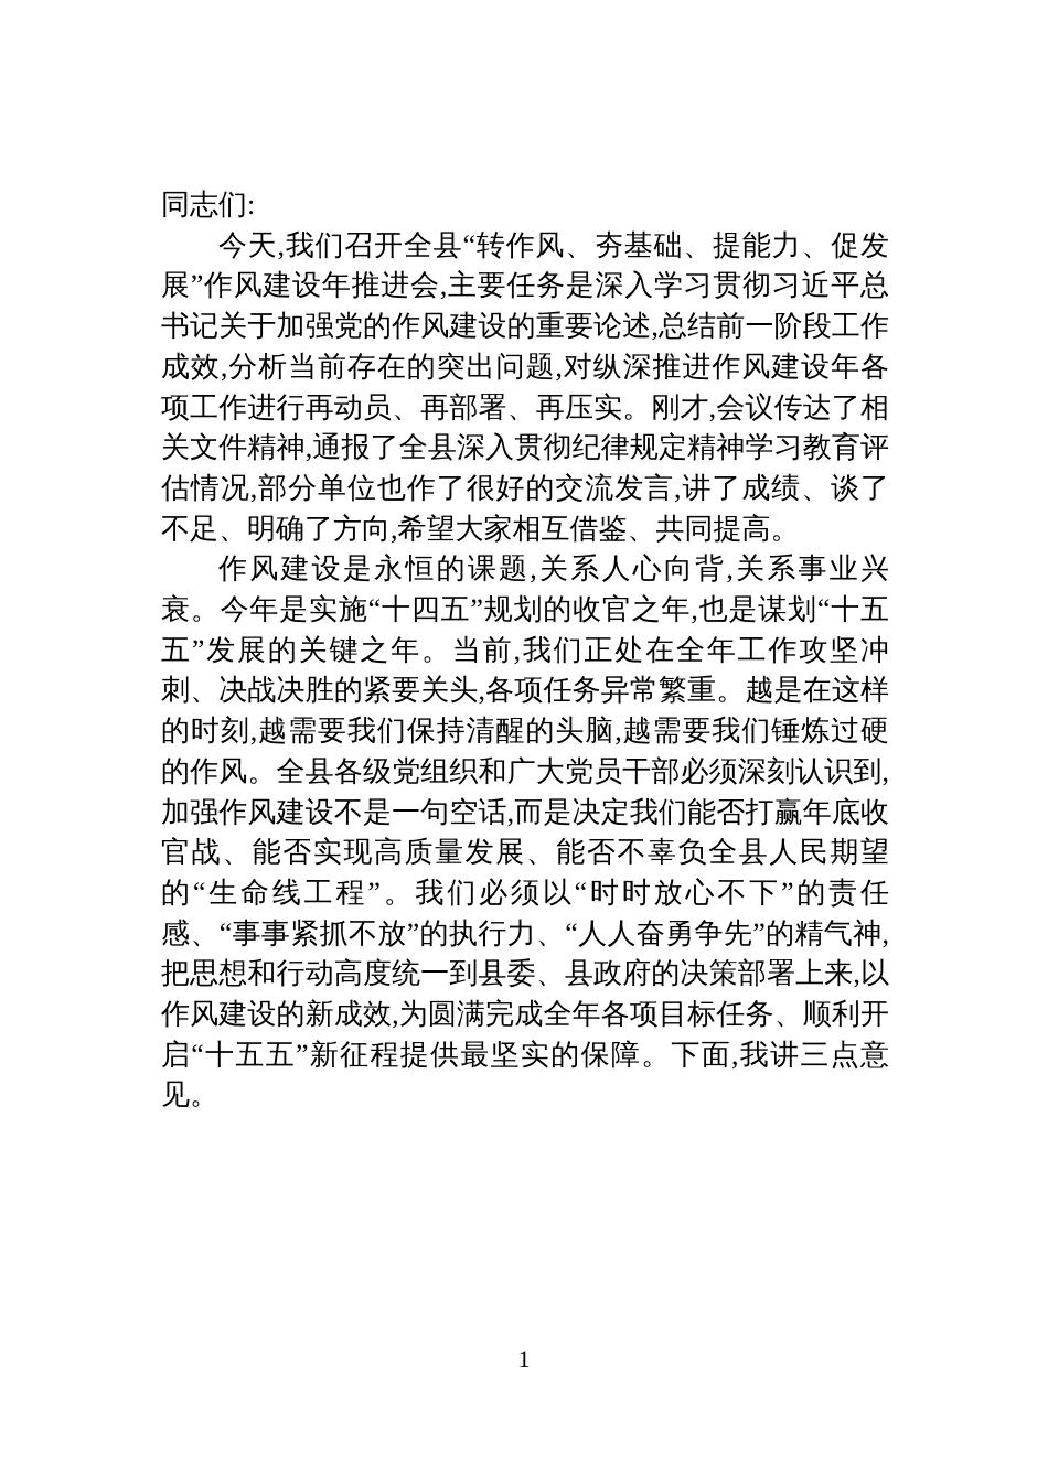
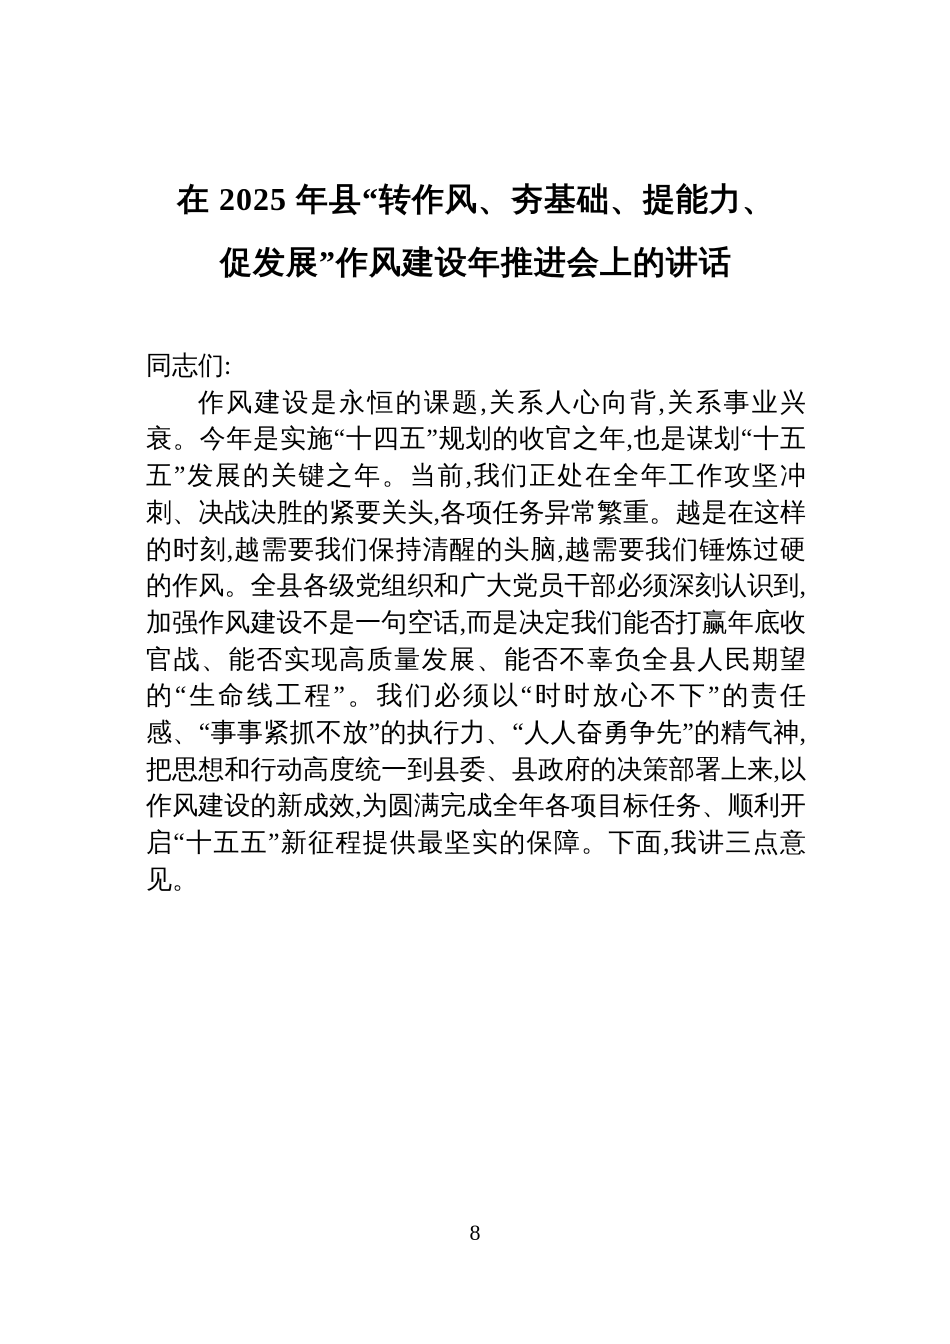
+ 在 2025 年县“转作风、夯基础、提能力、
+ 促发展”作风建设年推进会上的讲话
  同志们:
- 今天,我们召开全县“转作风、夯基础、提能力、促发展”作风建设年推进会,主要任务是深入学习贯彻习近平总书记关于加强党的作风建设的重要论述,总结前一阶段工作成效,分析当前存在的突出问题,对纵深推进作风建设年各项工作进行再动员、再部署、再压实。刚才,会议传达了相关文件精神,通报了全县深入贯彻纪律规定精神学习教育评估情况,部分单位也作了很好的交流发言,讲了成绩、谈了不足、明确了方向,希望大家相互借鉴、共同提高。
  作风建设是永恒的课题,关系人心向背,关系事业兴衰。今年是实施“十四五”规划的收官之年,也是谋划“十五五”发展的关键之年。当前,我们正处在全年工作攻坚冲刺、决战决胜的紧要关头,各项任务异常繁重。越是在这样的时刻,越需要我们保持清醒的头脑,越需要我们锤炼过硬的作风。全县各级党组织和广大党员干部必须深刻认识到,加强作风建设不是一句空话,而是决定我们能否打赢年底收官战、能否实现高质量发展、能否不辜负全县人民期望的“生命线工程”。我们必须以“时时放心不下”的责任感、“事事紧抓不放”的执行力、“人人奋勇争先”的精气神,把思想和行动高度统一到县委、县政府的决策部署上来,以作风建设的新成效,为圆满完成全年各项目标任务、顺利开启“十五五”新征程提供最坚实的保障。下面,我讲三点意见。
- 1
+ 8
